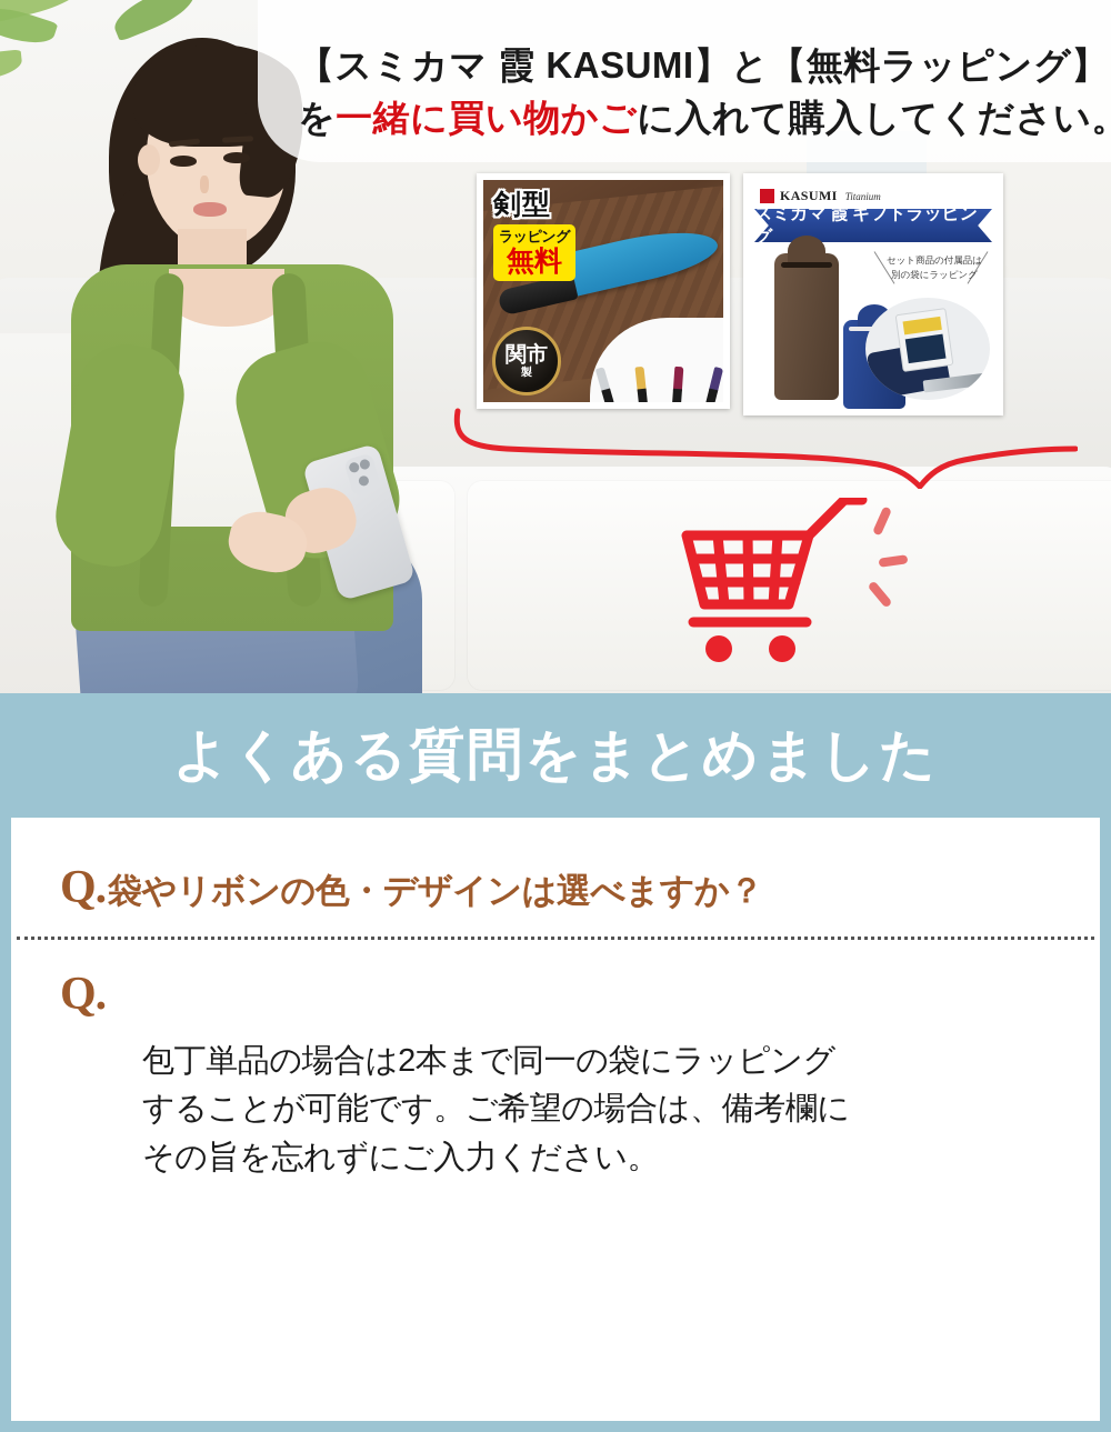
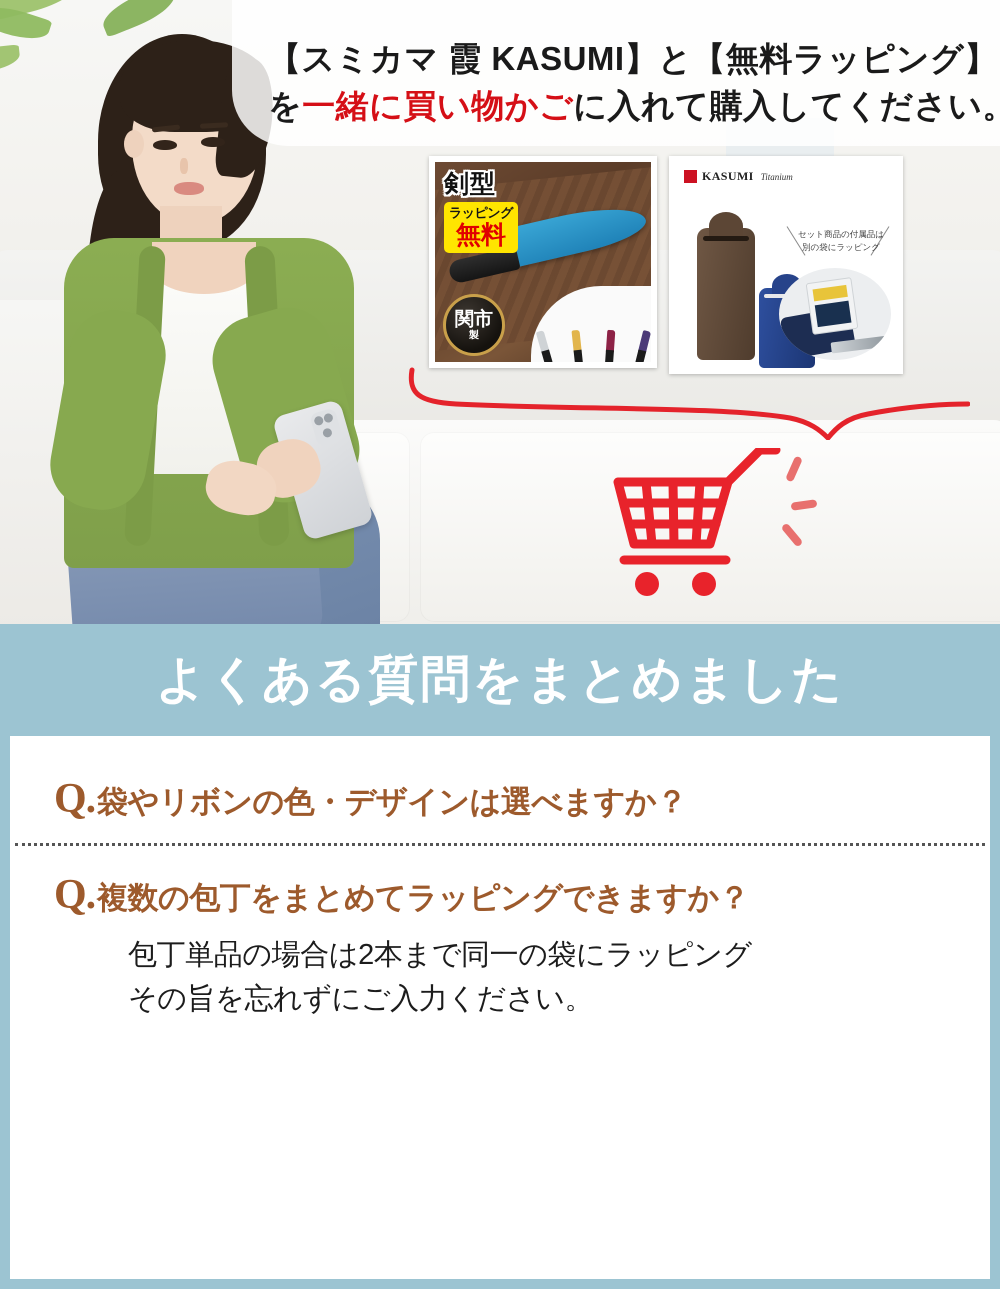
  【スミカマ 霞 KASUMI】と【無料ラッピング】
  を一緒に買い物かごに入れて購入してください。
  剣型
  ラッピング
  無料
  関市
  製
  KASUMI
  Titanium
- スミカマ 霞 ギフトラッピング
  セット商品の付属品は
  別の袋にラッピング
  よくある質問をまとめました
  Q.
  袋やリボンの色・デザインは選べますか？
  Q.
+ 複数の包丁をまとめてラッピングできますか？
  包丁単品の場合は2本まで同一の袋にラッピング
- することが可能です。ご希望の場合は、備考欄に
  その旨を忘れずにご入力ください。
